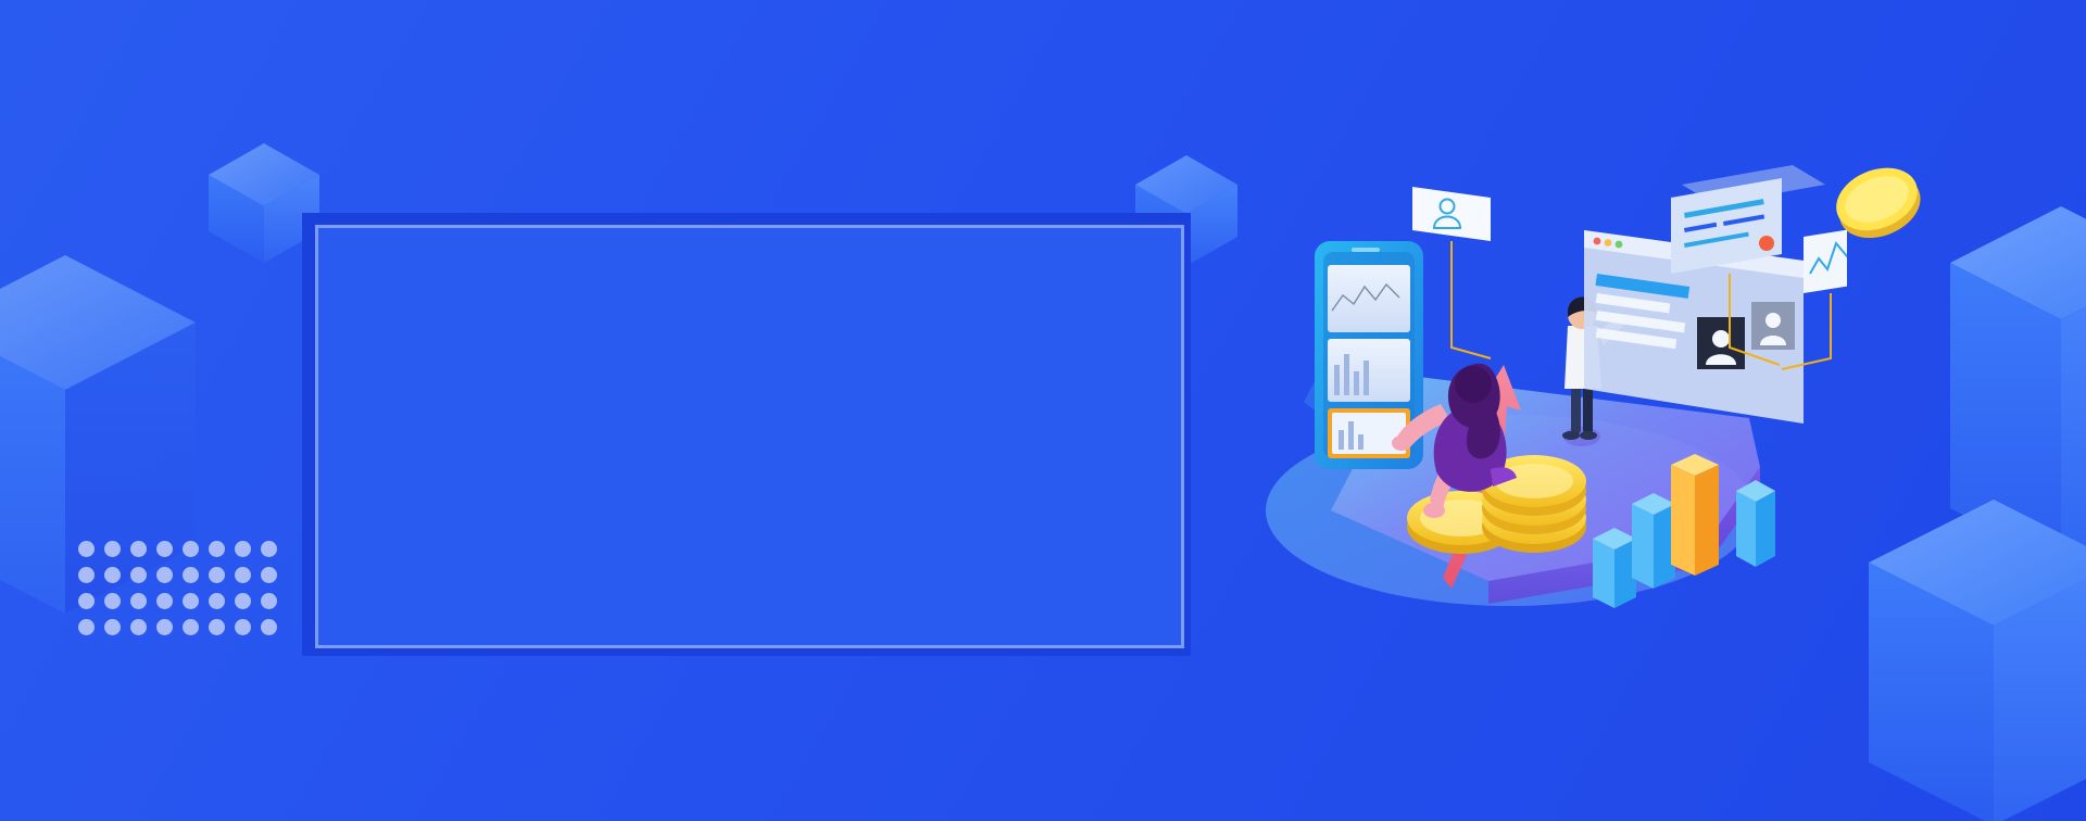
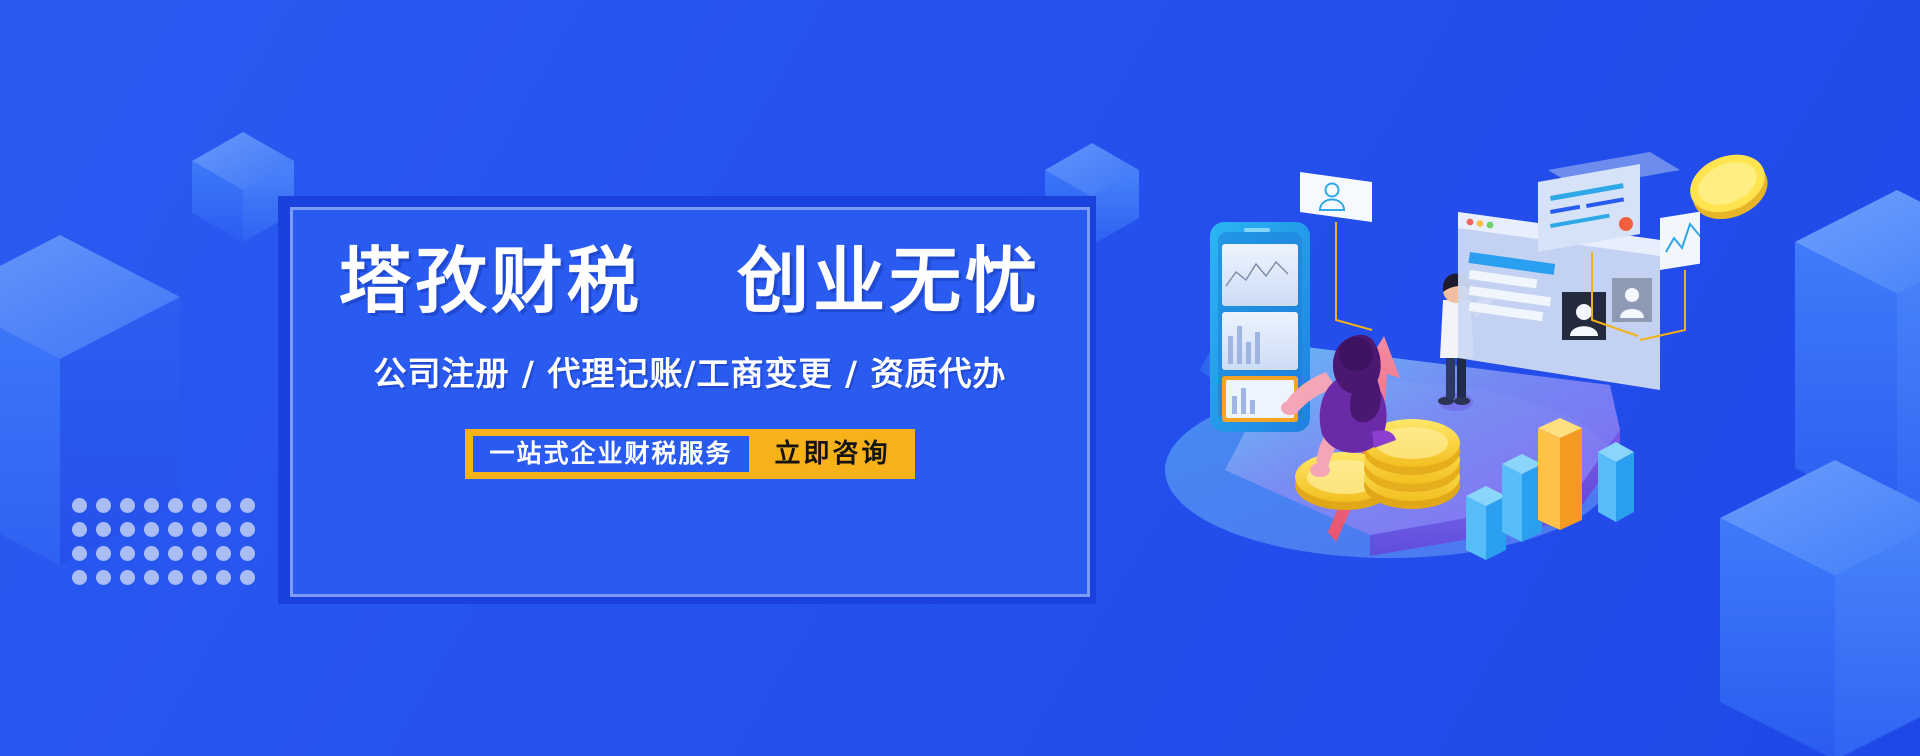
+ 塔孜财税 创业无忧
+ 公司注册 / 代理记账/工商变更 / 资质代办
+ 一站式企业财税服务
+ 立即咨询
